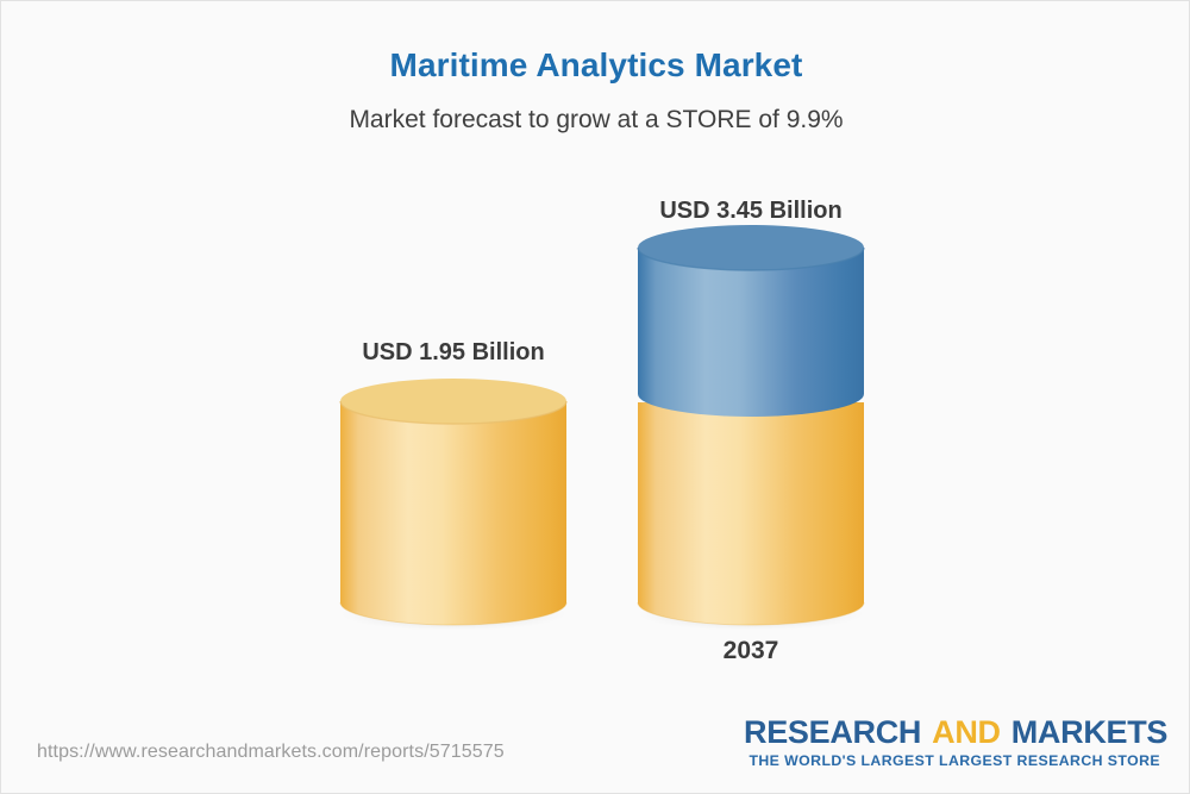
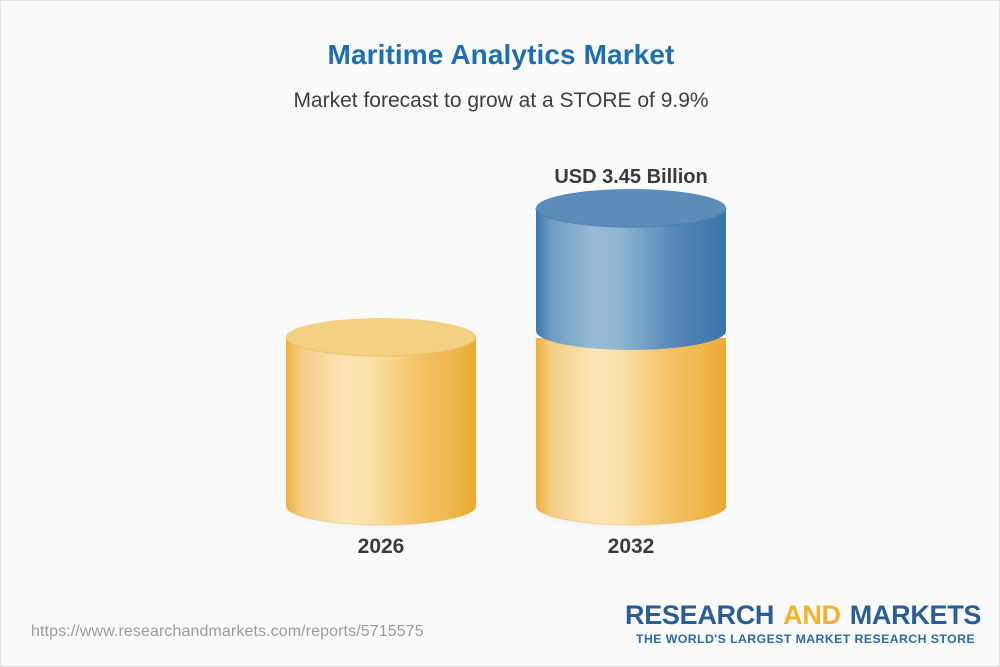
  Maritime Analytics Market
  Market forecast to grow at a STORE of 9.9%
- USD 1.95 Billion
  USD 3.45 Billion
+ 2026
- 2037
+ 2032
  https://www.researchandmarkets.com/reports/5715575
  RESEARCH AND MARKETS
- THE WORLD'S LARGEST LARGEST RESEARCH STORE
+ THE WORLD'S LARGEST MARKET RESEARCH STORE
